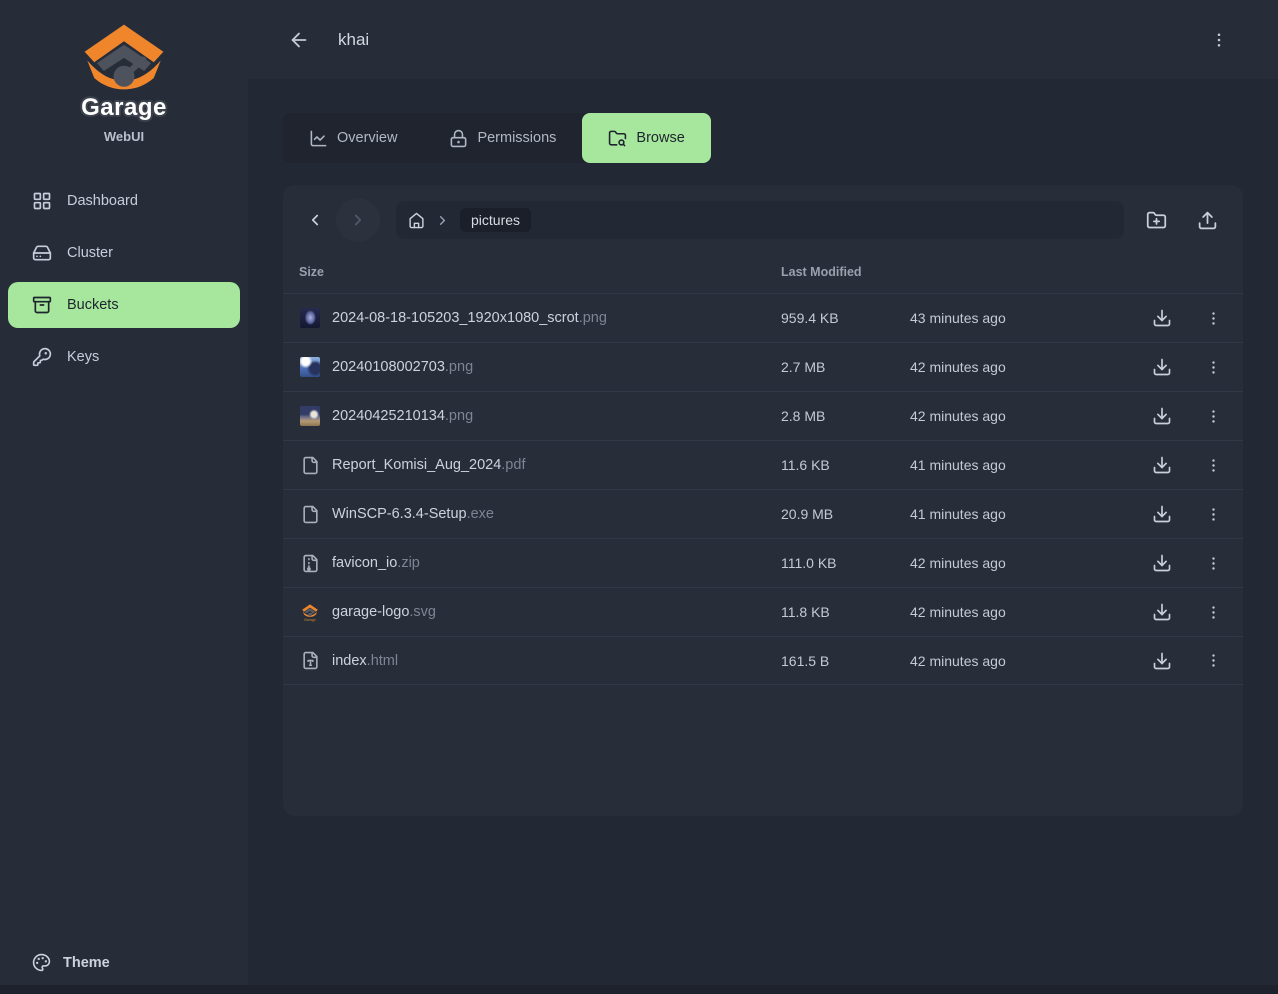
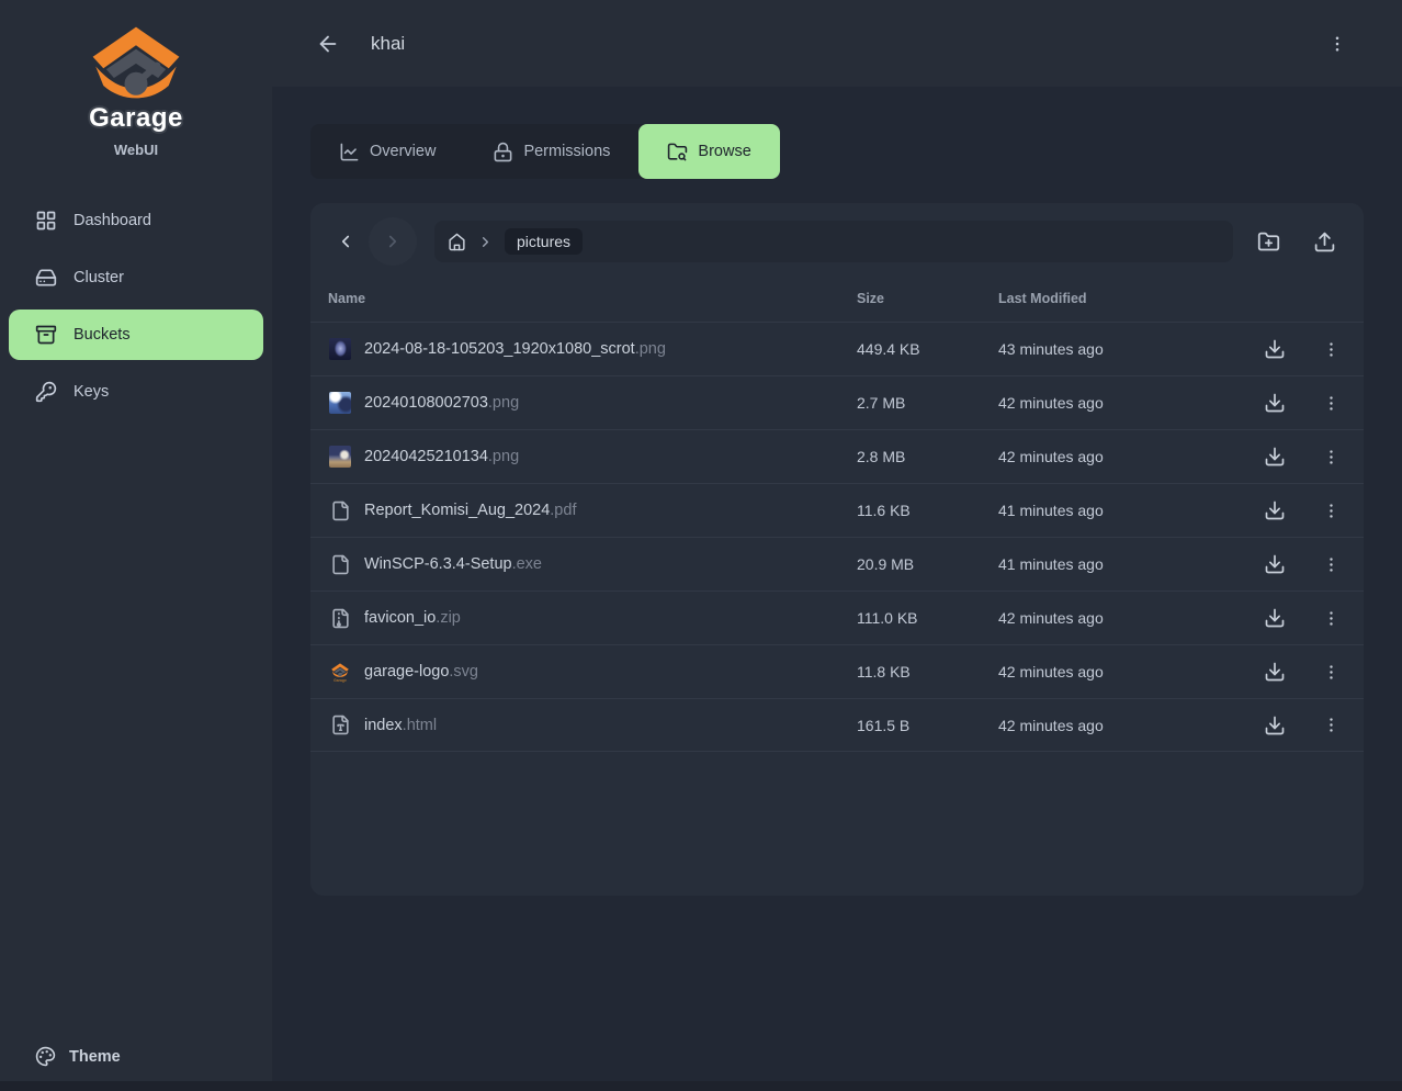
  Garage
  WebUI
  Dashboard
  Cluster
  Buckets
  Keys
  Theme
  khai
  Overview
  Permissions
  Browse
  pictures
+ Name
  Size
  Last Modified
  2024-08-18-105203_1920x1080_scrot.png
- 959.4 KB
+ 449.4 KB
  43 minutes ago
  20240108002703.png
  2.7 MB
  42 minutes ago
  20240425210134.png
  2.8 MB
  42 minutes ago
  Report_Komisi_Aug_2024.pdf
  11.6 KB
  41 minutes ago
  WinSCP-6.3.4-Setup.exe
  20.9 MB
  41 minutes ago
  favicon_io.zip
  111.0 KB
  42 minutes ago
  garage-logo.svg
  11.8 KB
  42 minutes ago
  index.html
  161.5 B
  42 minutes ago
